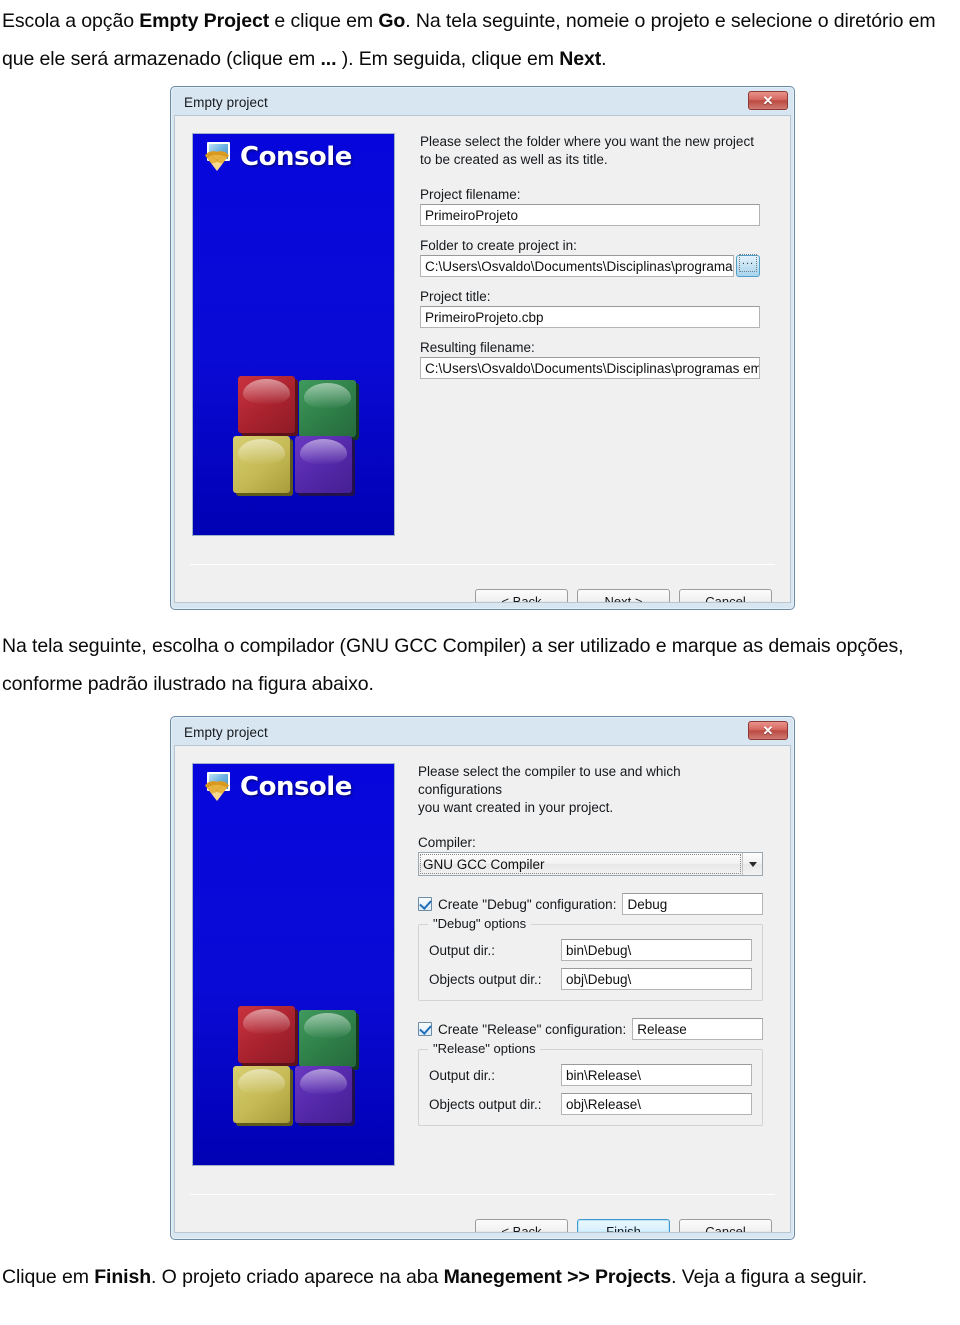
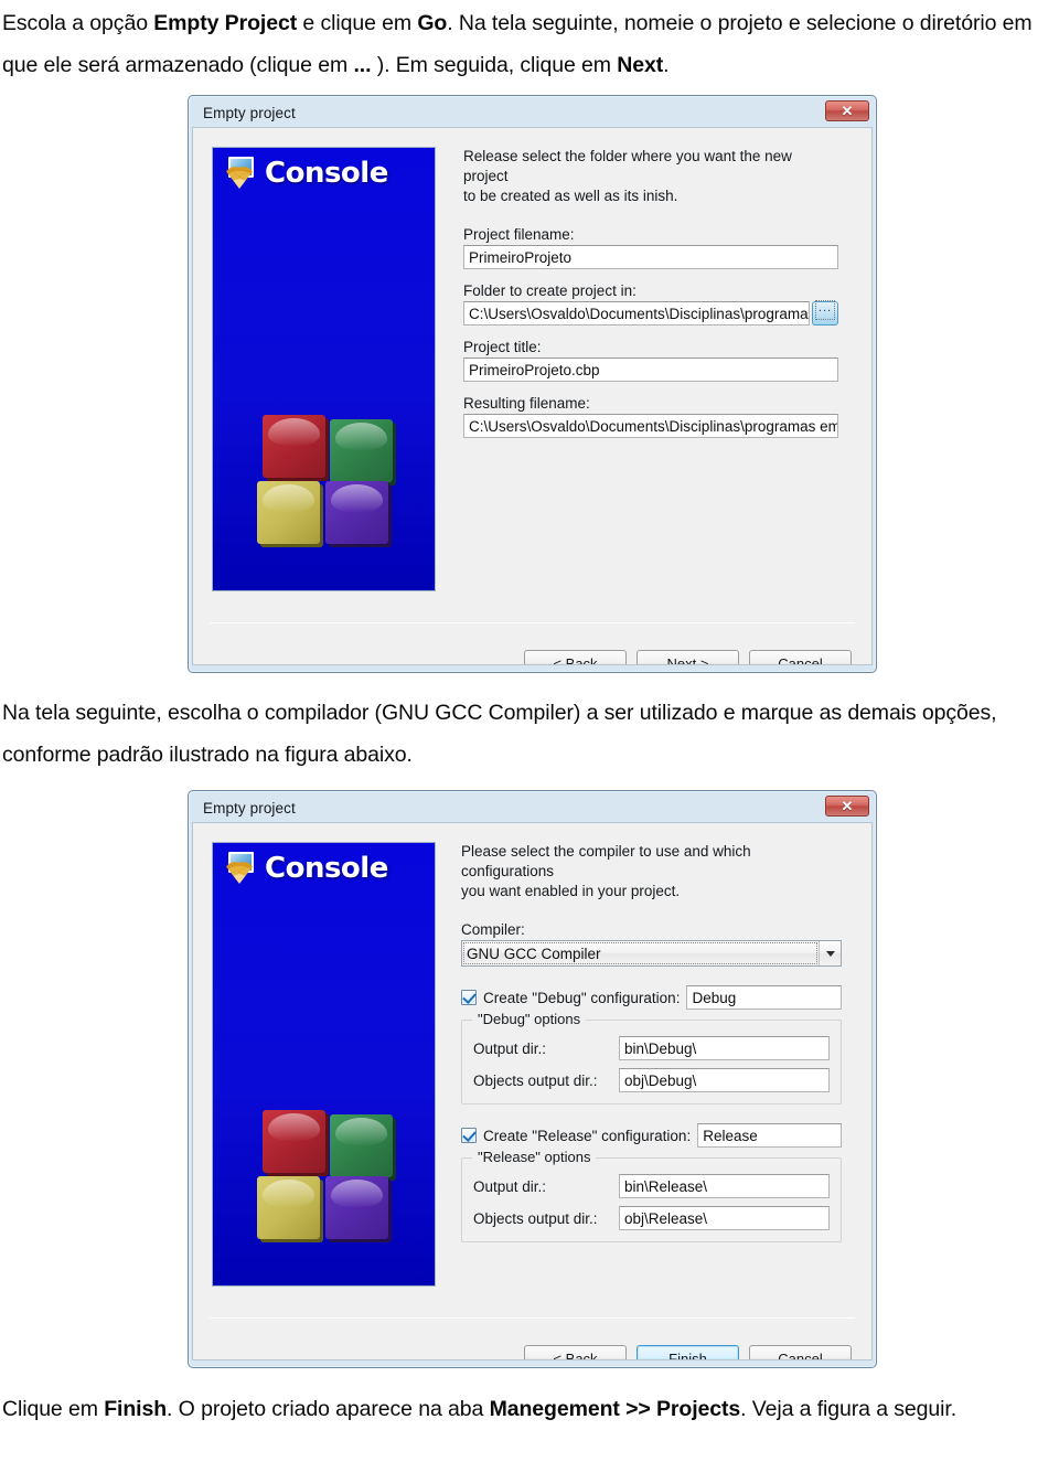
  Escola a opção Empty Project e clique em Go. Na tela seguinte, nomeie o projeto e selecione o diretório em que ele será armazenado (clique em ... ). Em seguida, clique em Next.
  Empty project
  ✕
  Console
- Please select the folder where you want the new project
+ Release select the folder where you want the new project
- to be created as well as its title.
+ to be created as well as its inish.
  Project filename:
  PrimeiroProjeto
  Folder to create project in:
  C:\Users\Osvaldo\Documents\Disciplinas\programa
  ...
  Project title:
  PrimeiroProjeto.cbp
  Resulting filename:
  C:\Users\Osvaldo\Documents\Disciplinas\programas em
  < Back
  Next >
  Cancel
  Na tela seguinte, escolha o compilador (GNU GCC Compiler) a ser utilizado e marque as demais opções, conforme padrão ilustrado na figura abaixo.
  Empty project
  ✕
  Console
  Please select the compiler to use and which configurations
- you want created in your project.
+ you want enabled in your project.
  Compiler:
  GNU GCC Compiler
  Create "Debug" configuration:
  Debug
  "Debug" options
  Output dir.:
  bin\Debug\
  Objects output dir.:
  obj\Debug\
  Create "Release" configuration:
  Release
  "Release" options
  Output dir.:
  bin\Release\
  Objects output dir.:
  obj\Release\
  < Back
  Finish
  Cancel
  Clique em Finish. O projeto criado aparece na aba Manegement >> Projects. Veja a figura a seguir.
